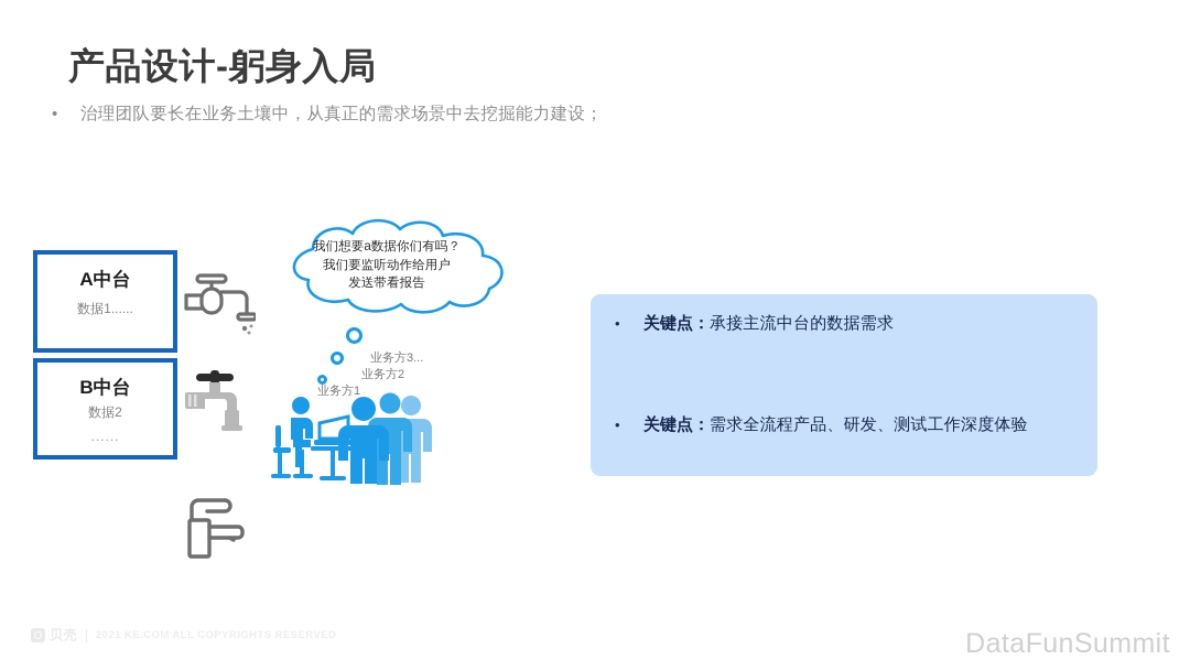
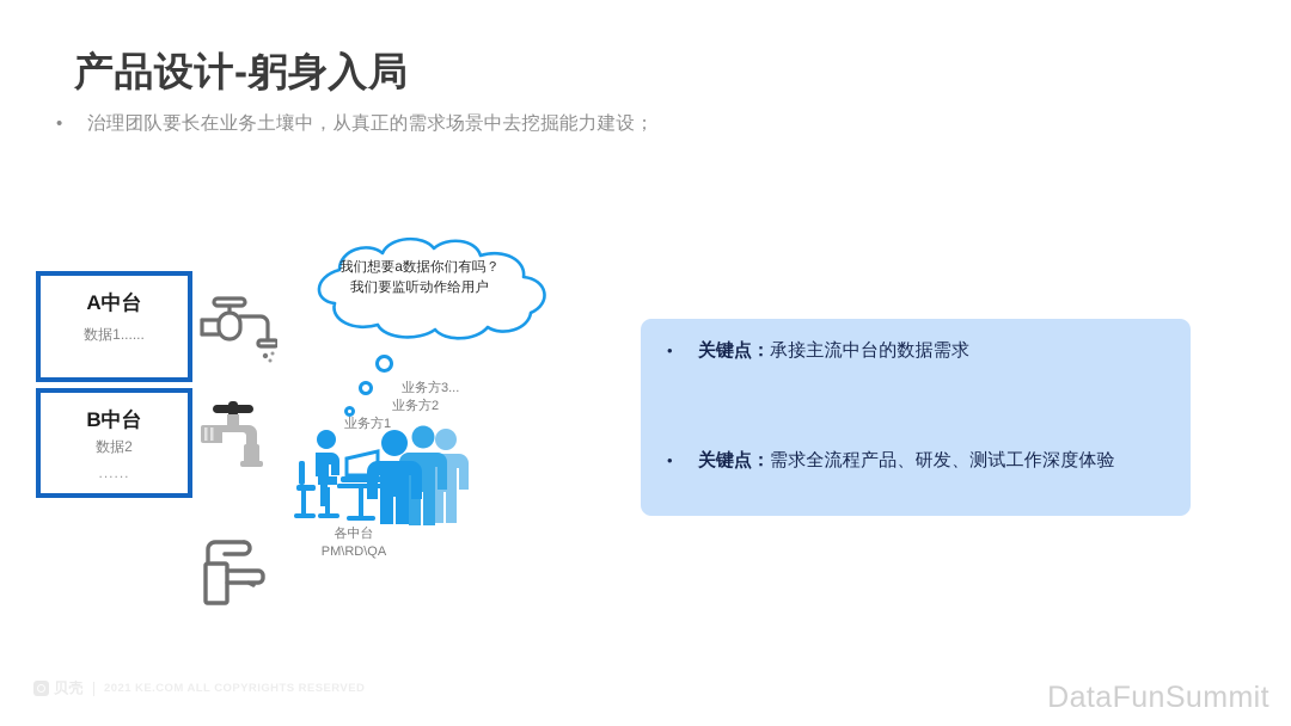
  产品设计-躬身入局
  •
  治理团队要长在业务土壤中，从真正的需求场景中去挖掘能力建设；
  A中台
  数据1......
  B中台
  数据2
  ......
  我们想要a数据你们有吗？
  我们要监听动作给用户
- 发送带看报告
  业务方3...
  业务方2
  业务方1
+ 各中台
+ PM\RD\QA
  •
  关键点：
  承接主流中台的数据需求
  •
  关键点：
  需求全流程产品、研发、测试工作深度体验
  DataFunSummit
